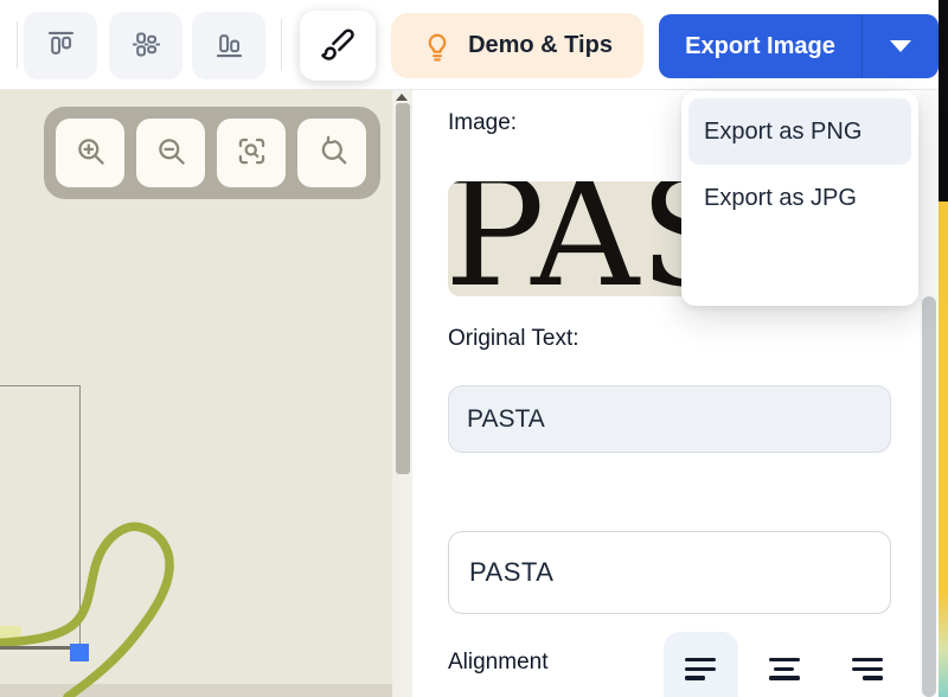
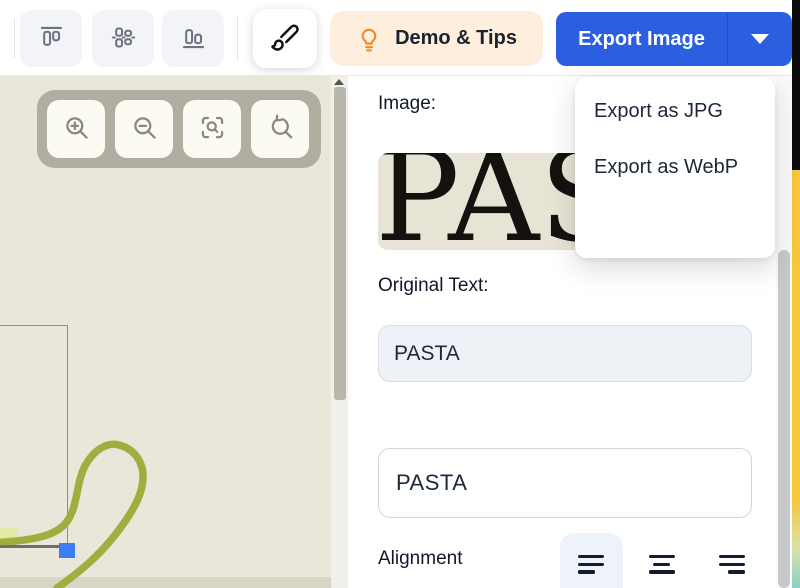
  Demo & Tips
  Export Image
  Image:
  Original Text:
  PASTA
  PASTA
  Alignment
- Export as PNG
  Export as JPG
+ Export as WebP
